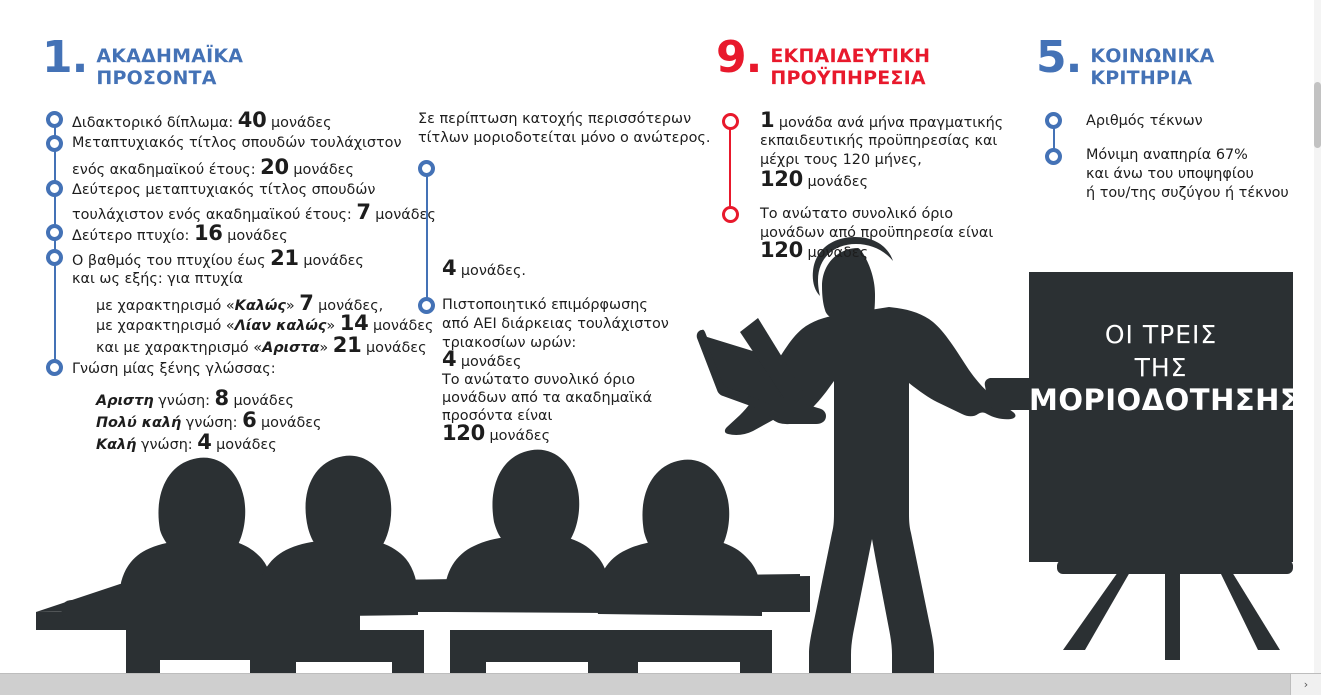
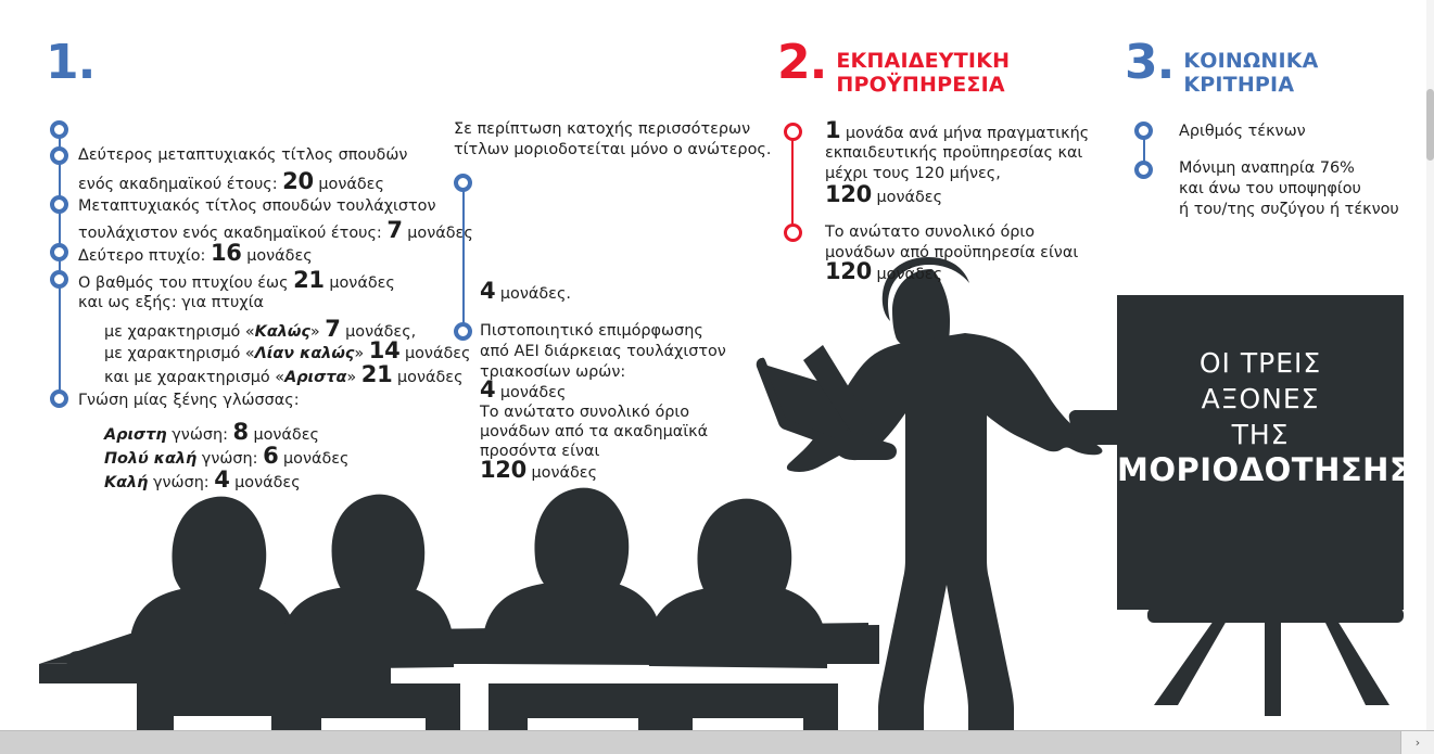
  ΟΙ ΤΡΕΙΣ
+ ΑΞΟΝΕΣ
  ΤΗΣ
  ΜΟΡΙΟΔΟΤΗΣΗΣ
  1.
- ΑΚΑΔΗΜΑΪΚΑ
- ΠΡΟΣΟΝΤΑ
- Διδακτορικό δίπλωμα: 40 μονάδες
- Μεταπτυχιακός τίτλος σπουδών τουλάχιστον
+ Δεύτερος μεταπτυχιακός τίτλος σπουδών
  ενός ακαδημαϊκού έτους: 20 μονάδες
- Δεύτερος μεταπτυχιακός τίτλος σπουδών
+ Μεταπτυχιακός τίτλος σπουδών τουλάχιστον
  τουλάχιστον ενός ακαδημαϊκού έτους: 7 μονάδες
  Δεύτερο πτυχίο: 16 μονάδες
  Ο βαθμός του πτυχίου έως 21 μονάδες
  και ως εξής: για πτυχία
  με χαρακτηρισμό «Καλώς» 7 μονάδες,
  με χαρακτηρισμό «Λίαν καλώς» 14 μονάδες
  και με χαρακτηρισμό «Αριστα» 21 μονάδες
  Γνώση μίας ξένης γλώσσας:
  Αριστη γνώση: 8 μονάδες
  Πολύ καλή γνώση: 6 μονάδες
  Καλή γνώση: 4 μονάδες
  Σε περίπτωση κατοχής περισσότερων
  τίτλων μοριοδοτείται μόνο ο ανώτερος.
  4 μονάδες.
  Πιστοποιητικό επιμόρφωσης
  από ΑΕΙ διάρκειας τουλάχιστον
  τριακοσίων ωρών:
  4 μονάδες
  Το ανώτατο συνολικό όριο
  μονάδων από τα ακαδημαϊκά
  προσόντα είναι
  120 μονάδες
- 9.
+ 2.
  ΕΚΠΑΙΔΕΥΤΙΚΗ
  ΠΡΟΫΠΗΡΕΣΙΑ
  1 μονάδα ανά μήνα πραγματικής
  εκπαιδευτικής προϋπηρεσίας και
  μέχρι τους 120 μήνες,
  120 μονάδες
  Το ανώτατο συνολικό όριο
  μονάδων από προϋπηρεσία είναι
  120 μονάδες
- 5.
+ 3.
  ΚΟΙΝΩΝΙΚΑ
  ΚΡΙΤΗΡΙΑ
  Αριθμός τέκνων
- Μόνιμη αναπηρία 67%
+ Μόνιμη αναπηρία 76%
  και άνω του υποψηφίου
  ή του/της συζύγου ή τέκνου
  ›
